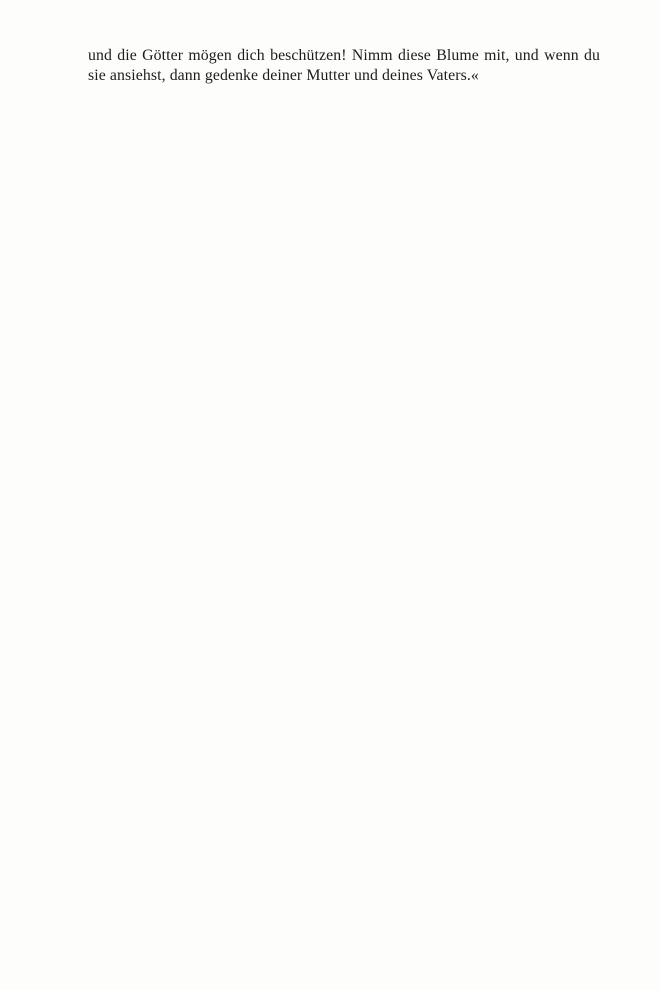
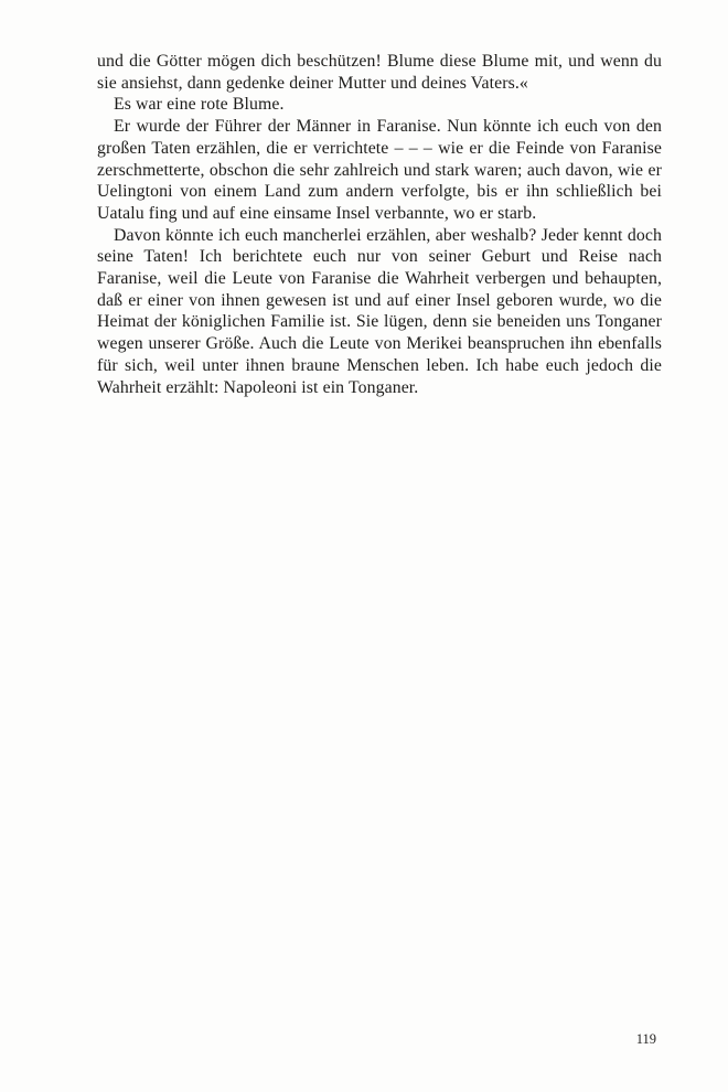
- und die Götter mögen dich beschützen! Nimm diese Blume mit, und wenn du sie ansiehst, dann gedenke deiner Mutter und deines Vaters.«
+ und die Götter mögen dich beschützen! Blume diese Blume mit, und wenn du sie ansiehst, dann gedenke deiner Mutter und deines Vaters.«
+ Es war eine rote Blume.
+ Er wurde der Führer der Männer in Faranise. Nun könnte ich euch von den großen Taten erzählen, die er verrichtete – – – wie er die Feinde von Faranise zerschmetterte, obschon die sehr zahlreich und stark waren; auch davon, wie er Uelingtoni von einem Land zum andern verfolgte, bis er ihn schließlich bei Uatalu fing und auf eine einsame Insel verbannte, wo er starb.
+ Davon könnte ich euch mancherlei erzählen, aber weshalb? Jeder kennt doch seine Taten! Ich berichtete euch nur von seiner Geburt und Reise nach Faranise, weil die Leute von Faranise die Wahrheit verbergen und behaupten, daß er einer von ihnen gewesen ist und auf einer Insel geboren wurde, wo die Heimat der königlichen Familie ist. Sie lügen, denn sie beneiden uns Tonganer wegen unserer Größe. Auch die Leute von Merikei beanspruchen ihn ebenfalls für sich, weil unter ihnen braune Menschen leben. Ich habe euch jedoch die Wahrheit erzählt: Napoleoni ist ein Tonganer.
+ 119
